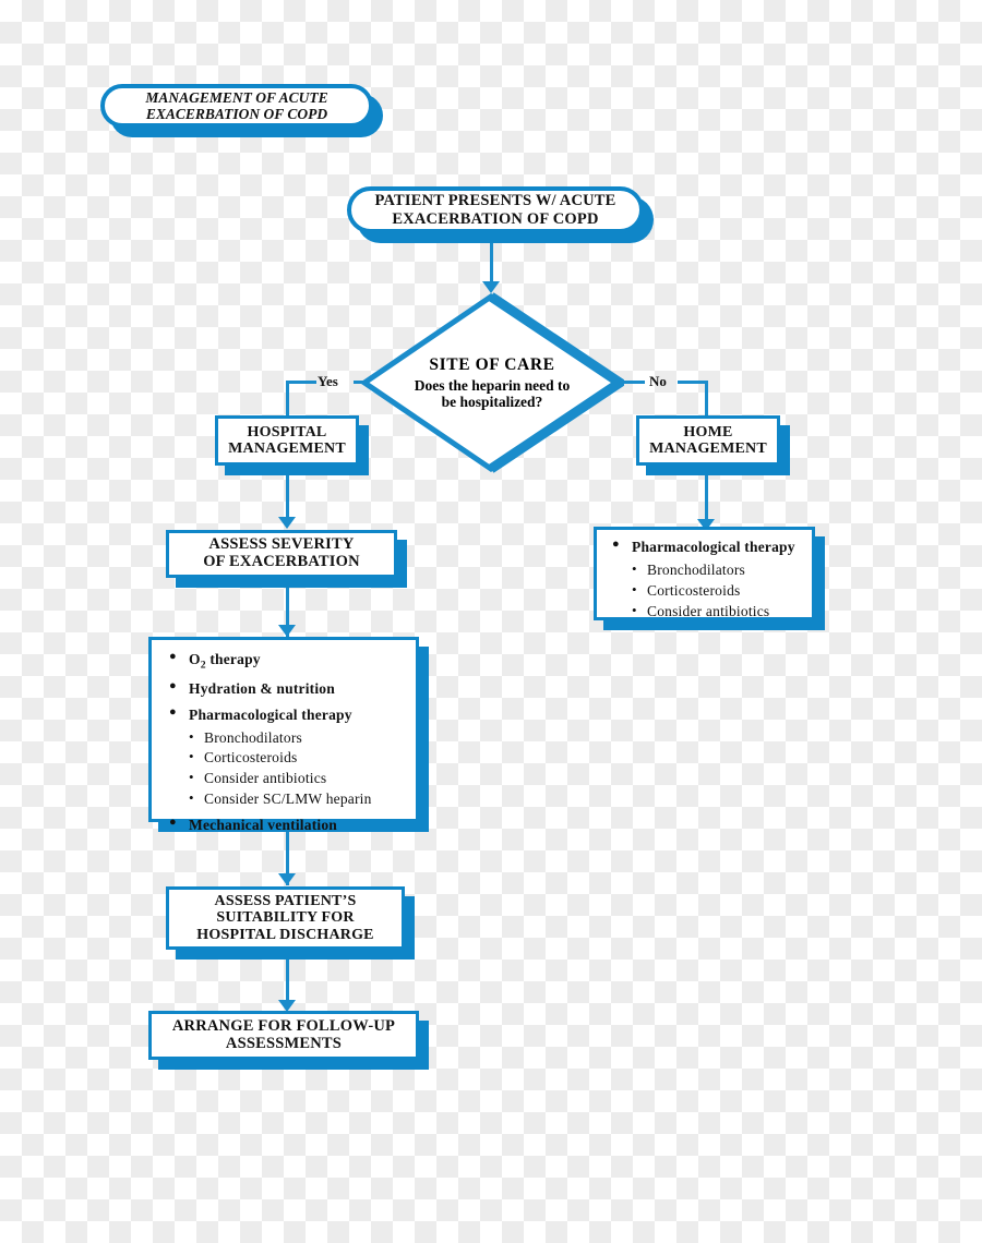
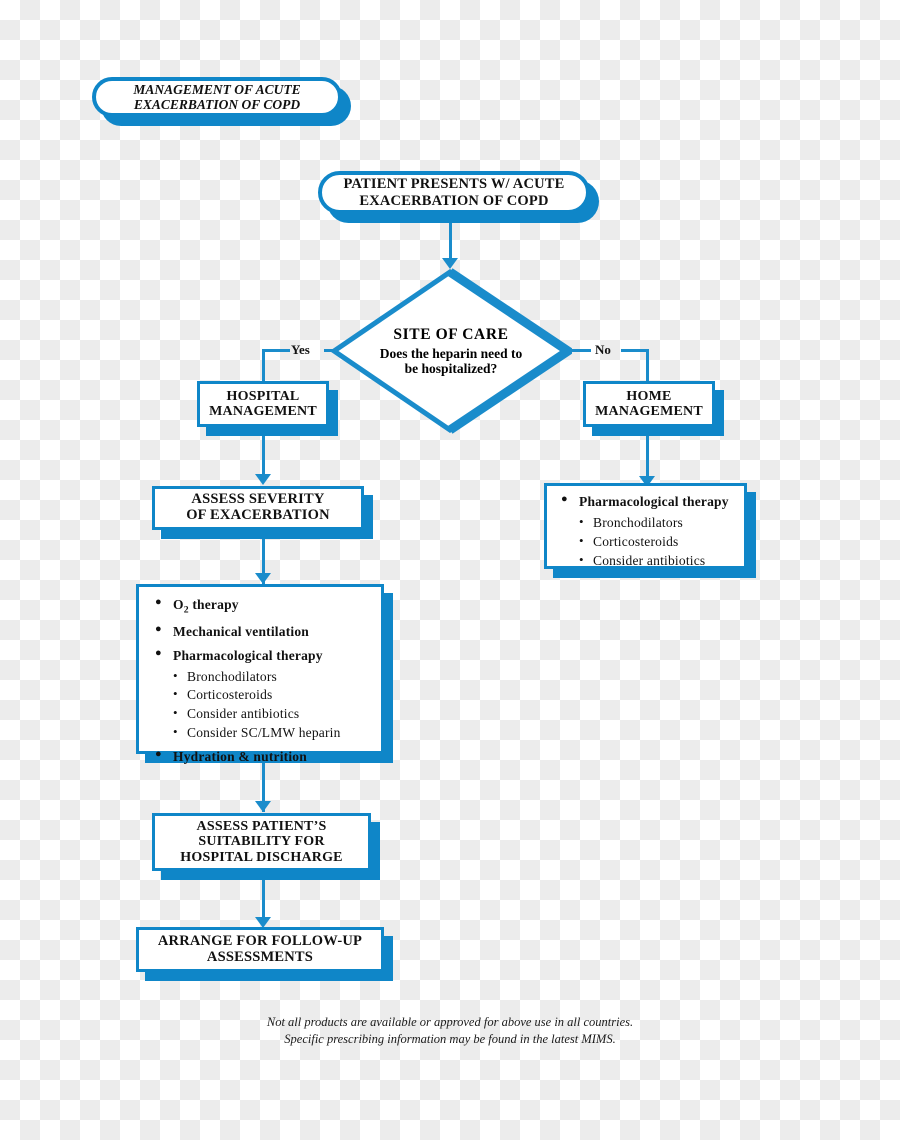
  MANAGEMENT OF ACUTE
  EXACERBATION OF COPD
  PATIENT PRESENTS W/ ACUTE
  EXACERBATION OF COPD
  SITE OF CARE
  Does the heparin need to
  be hospitalized?
  Yes
  No
  HOSPITAL
  MANAGEMENT
  HOME
  MANAGEMENT
  ASSESS SEVERITY
  OF EXACERBATION
  O2 therapy
- Hydration & nutrition
+ Mechanical ventilation
  Pharmacological therapy
  Bronchodilators
  Corticosteroids
  Consider antibiotics
  Consider SC/LMW heparin
- Mechanical ventilation
+ Hydration & nutrition
  Pharmacological therapy
  Bronchodilators
  Corticosteroids
  Consider antibiotics
  ASSESS PATIENT’S
  SUITABILITY FOR
  HOSPITAL DISCHARGE
  ARRANGE FOR FOLLOW-UP
  ASSESSMENTS
+ Not all products are available or approved for above use in all countries.
+ Specific prescribing information may be found in the latest MIMS.
